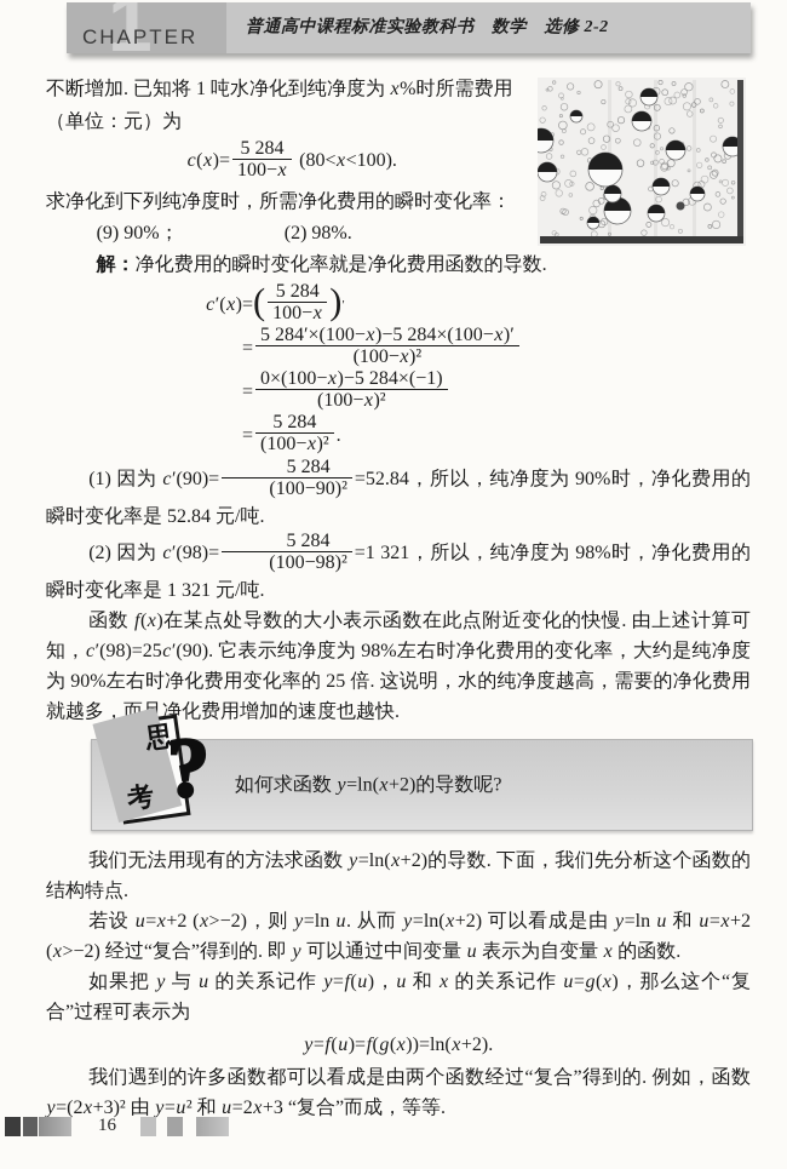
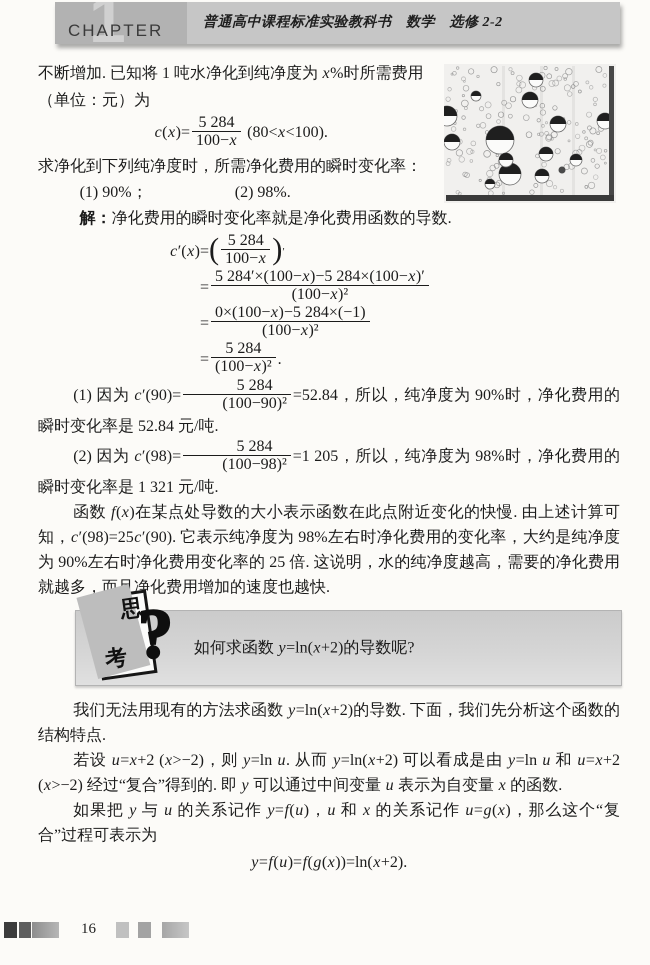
  1
  CHAPTER
  普通高中课程标准实验教科书 数学 选修 2-2
  不断增加. 已知将 1 吨水净化到纯净度为 x%时所需费用
  （单位：元）为
  c(x)=
  5 284
  100−x
  (80<x<100).
  求净化到下列纯净度时，所需净化费用的瞬时变化率：
- (9) 90%； (2) 98%.
+ (1) 90%； (2) 98%.
  解：净化费用的瞬时变化率就是净化费用函数的导数.
  c′(x)
  =
  (
  5 284
  100−x
  )
  ′
  =
  5 284′×(100−x)−5 284×(100−x)′
  (100−x)²
  =
  0×(100−x)−5 284×(−1)
  (100−x)²
  =
  5 284
  (100−x)²
  .
  (1) 因为 c′(90)=
  5 284
  (100−90)²
  =52.84，所以，纯净度为 90%时，净化费用的瞬时变化率是 52.84 元/吨.
  (2) 因为 c′(98)=
  5 284
  (100−98)²
- =1 321，所以，纯净度为 98%时，净化费用的瞬时变化率是 1 321 元/吨.
+ =1 205，所以，纯净度为 98%时，净化费用的瞬时变化率是 1 321 元/吨.
  函数 f(x)在某点处导数的大小表示函数在此点附近变化的快慢. 由上述计算可知，c′(98)=25c′(90). 它表示纯净度为 98%左右时净化费用的变化率，大约是纯净度为 90%左右时净化费用变化率的 25 倍. 这说明，水的纯净度越高，需要的净化费用就越多，而净化费用增加的速度也越快.
  ?
  如何求函数 y=ln(x+2)的导数呢?
  我们无法用现有的方法求函数 y=ln(x+2)的导数. 下面，我们先分析这个函数的结构特点.
  若设 u=x+2 (x>−2)，则 y=ln u. 从而 y=ln(x+2) 可以看成是由 y=ln u 和 u=x+2 (x>−2) 经过“复合”得到的. 即 y 可以通过中间变量 u 表示为自变量 x 的函数.
  如果把 y 与 u 的关系记作 y=f(u)，u 和 x 的关系记作 u=g(x)，那么这个“复合”过程可表示为
  y=f(u)=f(g(x))=ln(x+2).
- 我们遇到的许多函数都可以看成是由两个函数经过“复合”得到的. 例如，函数 y=(2x+3)² 由 y=u² 和 u=2x+3 “复合”而成，等等.
  16
